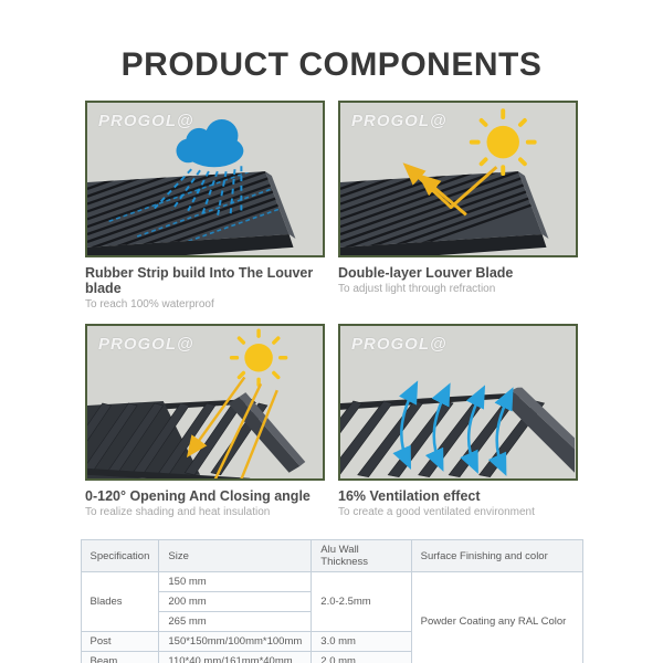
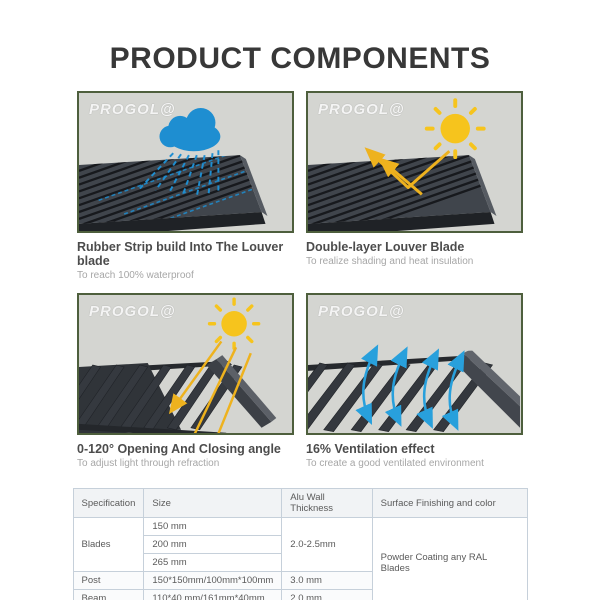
  PRODUCT COMPONENTS
  PROGOL@
  Rubber Strip build Into The Louver blade
  To reach 100% waterproof
  PROGOL@
  Double-layer Louver Blade
- To adjust light through refraction
+ To realize shading and heat insulation
  PROGOL@
  0-120° Opening And Closing angle
- To realize shading and heat insulation
+ To adjust light through refraction
  PROGOL@
  16% Ventilation effect
  To create a good ventilated environment
  Specification	Size	Alu Wall Thickness	Surface Finishing and color
- Blades	150 mm	2.0-2.5mm	Powder Coating any RAL Color
+ Blades	150 mm	2.0-2.5mm	Powder Coating any RAL Blades
  200 mm
  265 mm
  Post	150*150mm/100mm*100mm	3.0 mm
  Beam	110*40 mm/161mm*40mm	2.0 mm
